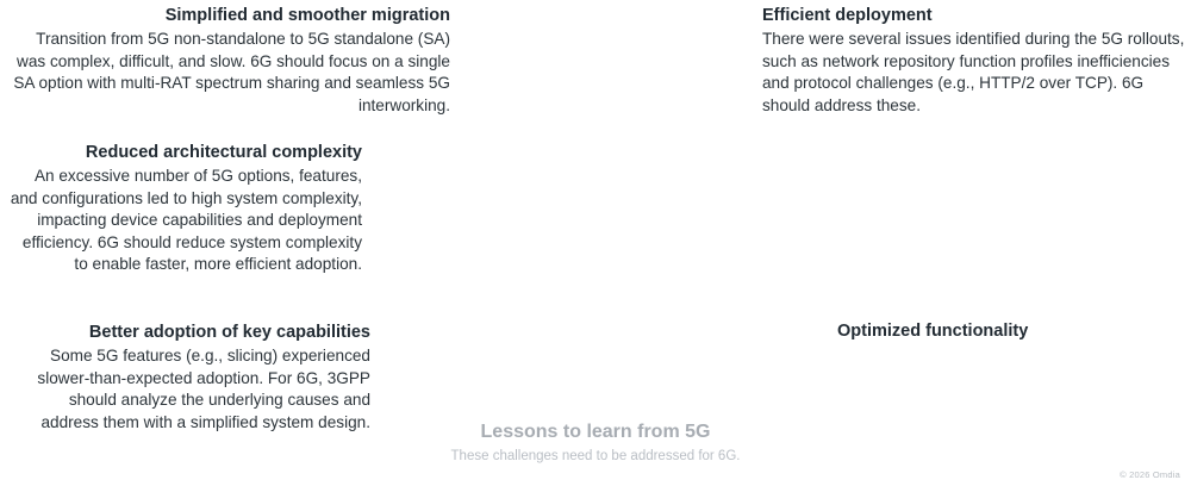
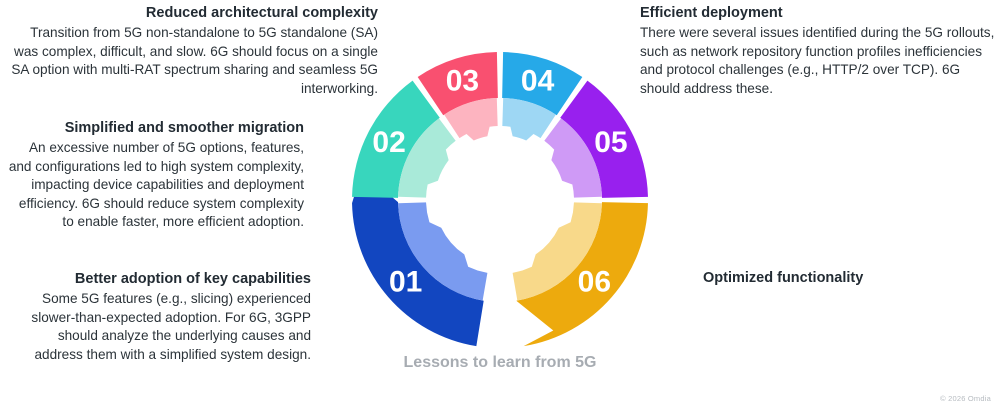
- Simplified and smoother migration
+ Reduced architectural complexity
  Transition from 5G non-standalone to 5G standalone (SA) was complex, difficult, and slow. 6G should focus on a single SA option with multi-RAT spectrum sharing and seamless 5G interworking.
  Efficient deployment
  There were several issues identified during the 5G rollouts, such as network repository function profiles inefficiencies and protocol challenges (e.g., HTTP/2 over TCP). 6G should address these.
- Reduced architectural complexity
+ Simplified and smoother migration
  An excessive number of 5G options, features, and configurations led to high system complexity, impacting device capabilities and deployment efficiency. 6G should reduce system complexity to enable faster, more efficient adoption.
  Better adoption of key capabilities
  Some 5G features (e.g., slicing) experienced slower-than-expected adoption. For 6G, 3GPP should analyze the underlying causes and address them with a simplified system design.
  Optimized functionality
+ 01
+ 02
+ 03
+ 04
+ 05
+ 06
  Lessons to learn from 5G
- These challenges need to be addressed for 6G.
  © 2026 Omdia
